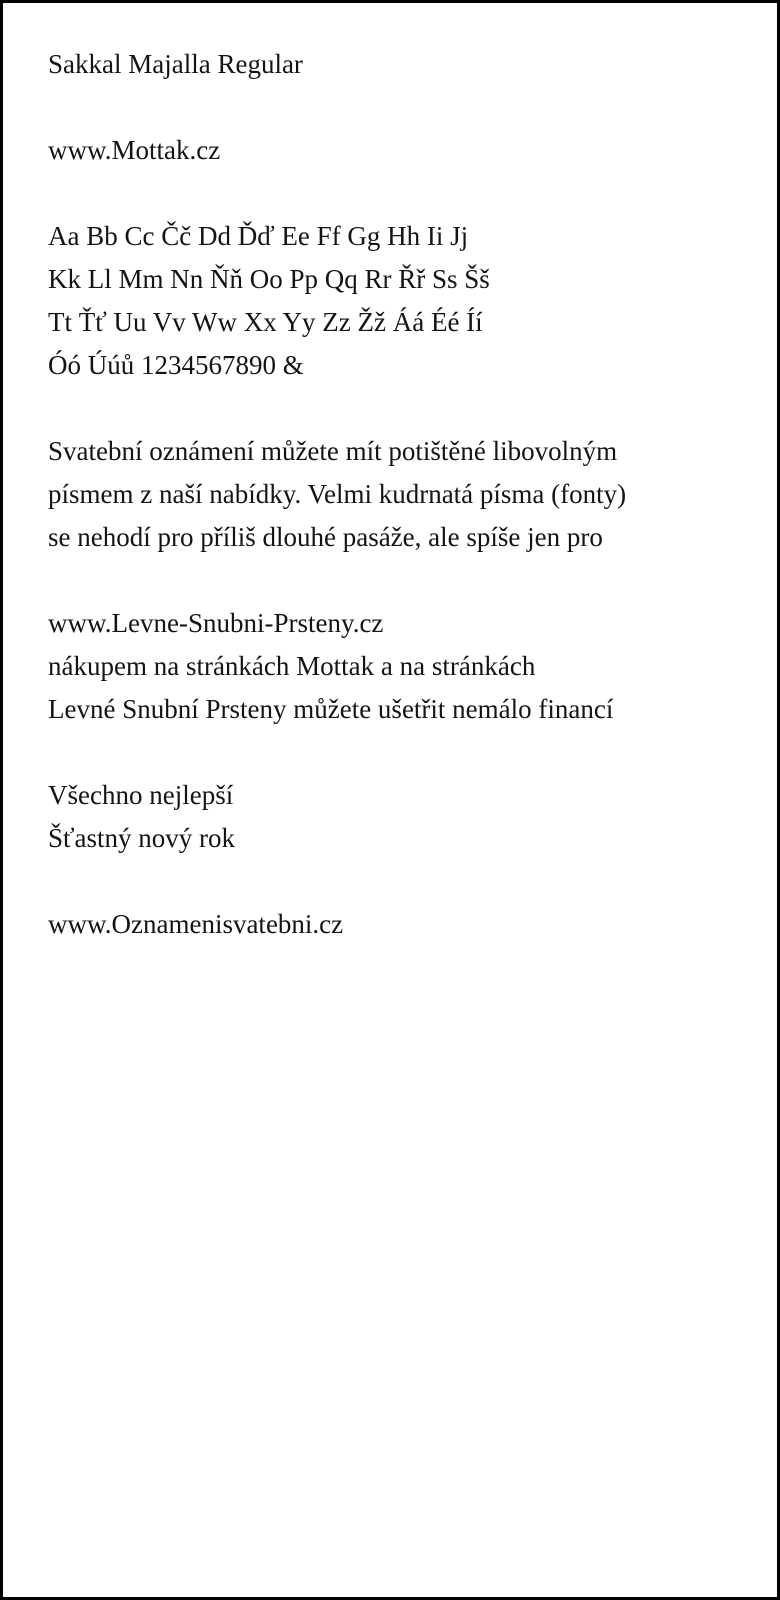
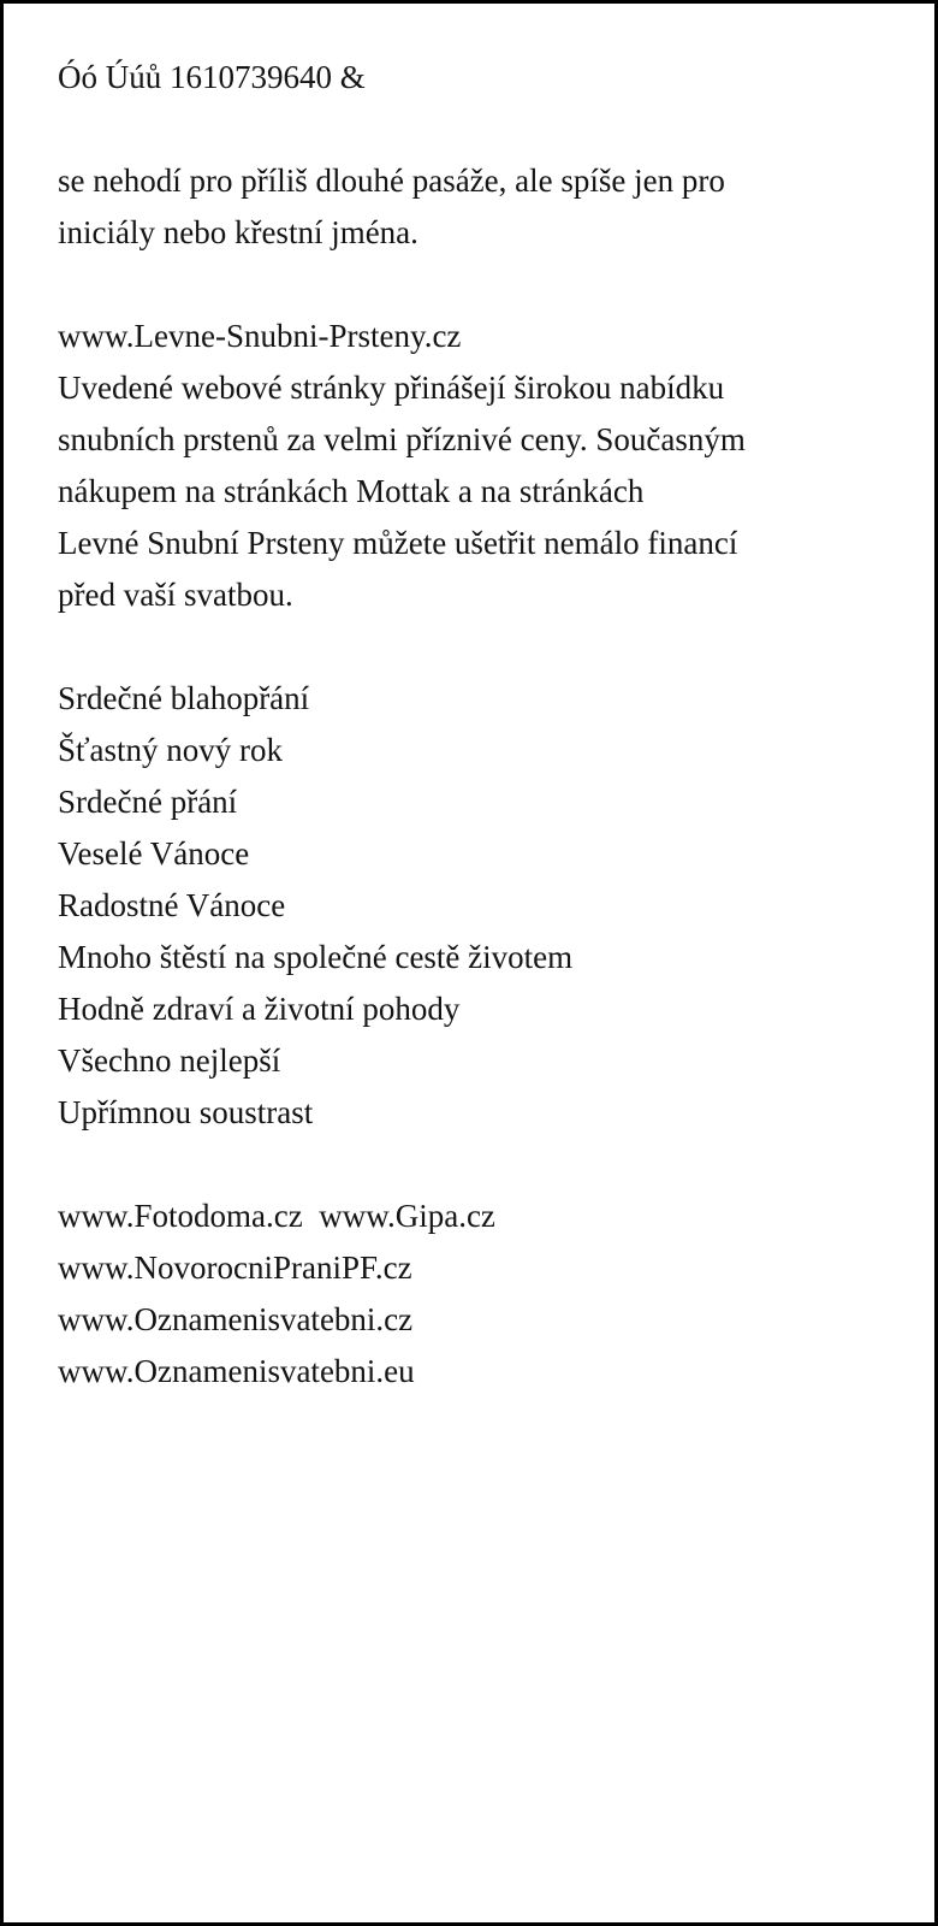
- Sakkal Majalla Regular
- www.Mottak.cz
- Aa Bb Cc Čč Dd Ďď Ee Ff Gg Hh Ii Jj
- Kk Ll Mm Nn Ňň Oo Pp Qq Rr Řř Ss Šš
- Tt Ťť Uu Vv Ww Xx Yy Zz Žž Áá Éé Íí
- Óó Úúů 1234567890 &
+ Óó Úúů 1610739640 &
- Svatební oznámení můžete mít potištěné libovolným
- písmem z naší nabídky. Velmi kudrnatá písma (fonty)
  se nehodí pro příliš dlouhé pasáže, ale spíše jen pro
+ iniciály nebo křestní jména.
  www.Levne-Snubni-Prsteny.cz
+ Uvedené webové stránky přinášejí širokou nabídku
+ snubních prstenů za velmi příznivé ceny. Současným
  nákupem na stránkách Mottak a na stránkách
  Levné Snubní Prsteny můžete ušetřit nemálo financí
+ před vaší svatbou.
+ Srdečné blahopřání
- Všechno nejlepší
+ Šťastný nový rok
+ Srdečné přání
+ Veselé Vánoce
+ Radostné Vánoce
+ Mnoho štěstí na společné cestě životem
+ Hodně zdraví a životní pohody
- Šťastný nový rok
+ Všechno nejlepší
+ Upřímnou soustrast
+ www.Fotodoma.cz www.Gipa.cz
+ www.NovorocniPraniPF.cz
  www.Oznamenisvatebni.cz
+ www.Oznamenisvatebni.eu
